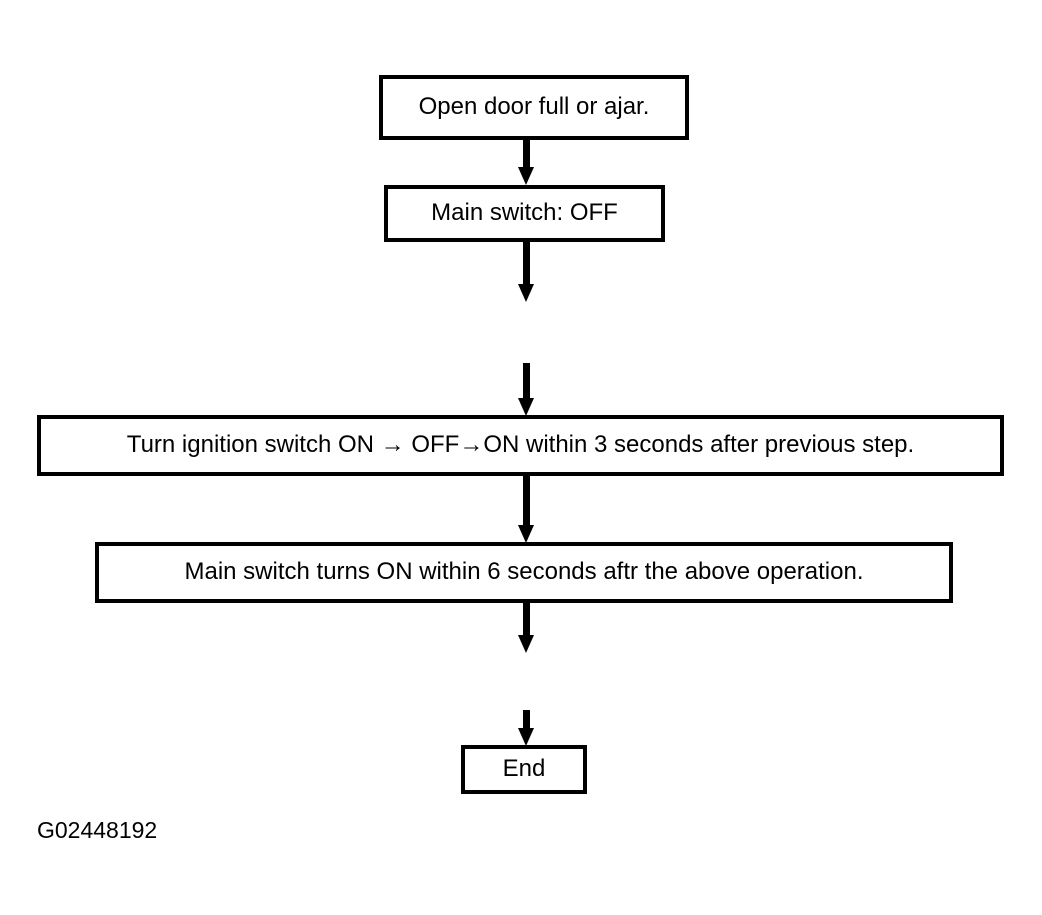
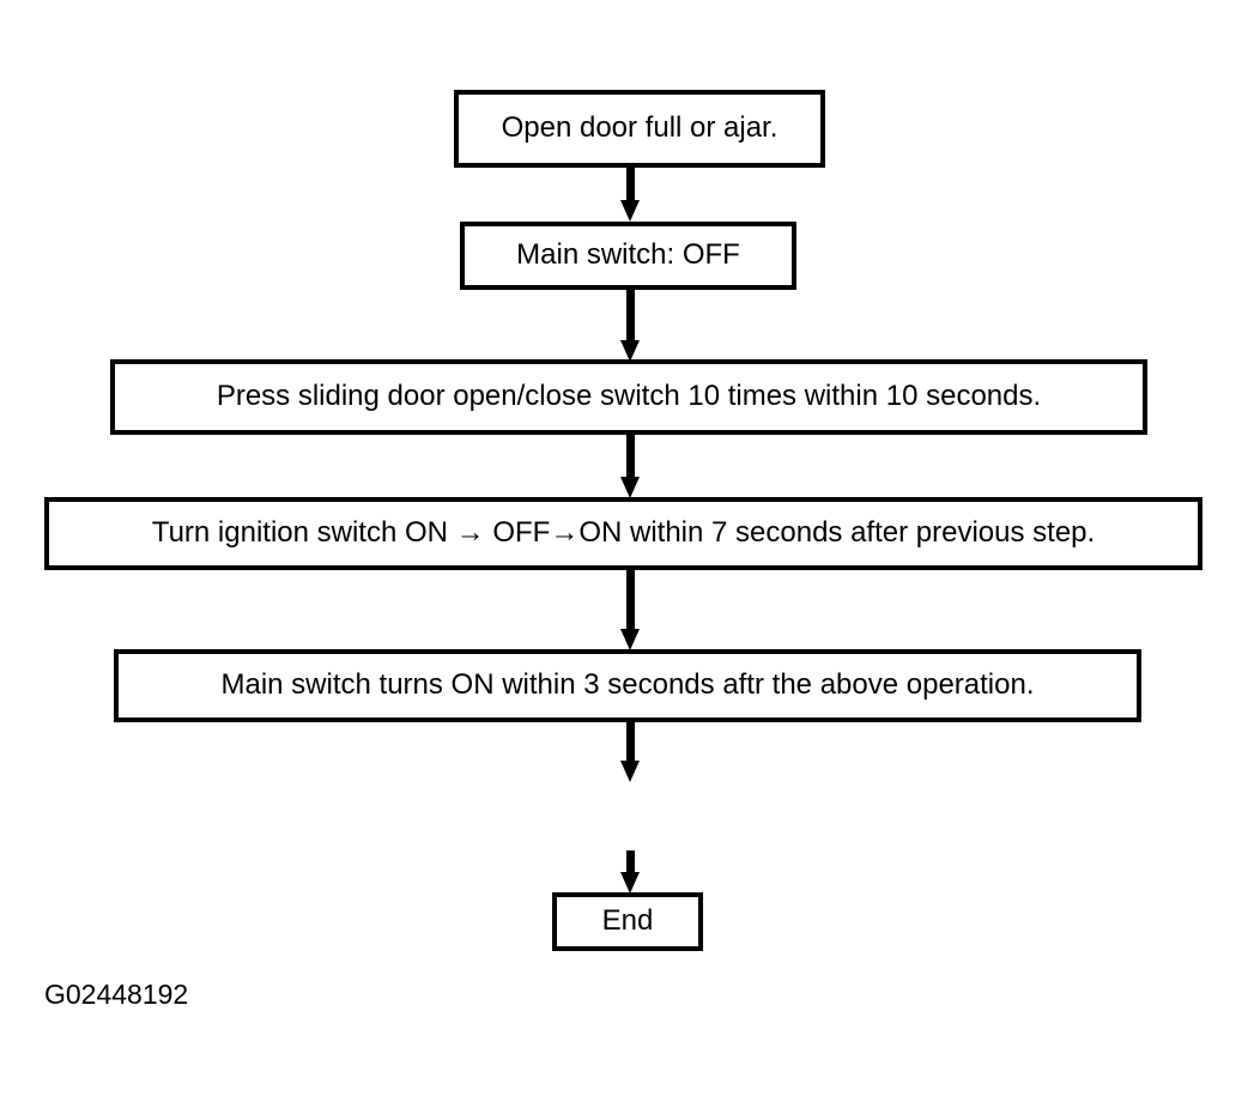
  Open door full or ajar.
  Main switch: OFF
+ Press sliding door open/close switch 10 times within 10 seconds.
- Turn ignition switch ON → OFF→ON within 3 seconds after previous step.
+ Turn ignition switch ON → OFF→ON within 7 seconds after previous step.
- Main switch turns ON within 6 seconds aftr the above operation.
+ Main switch turns ON within 3 seconds aftr the above operation.
  End
  G02448192
